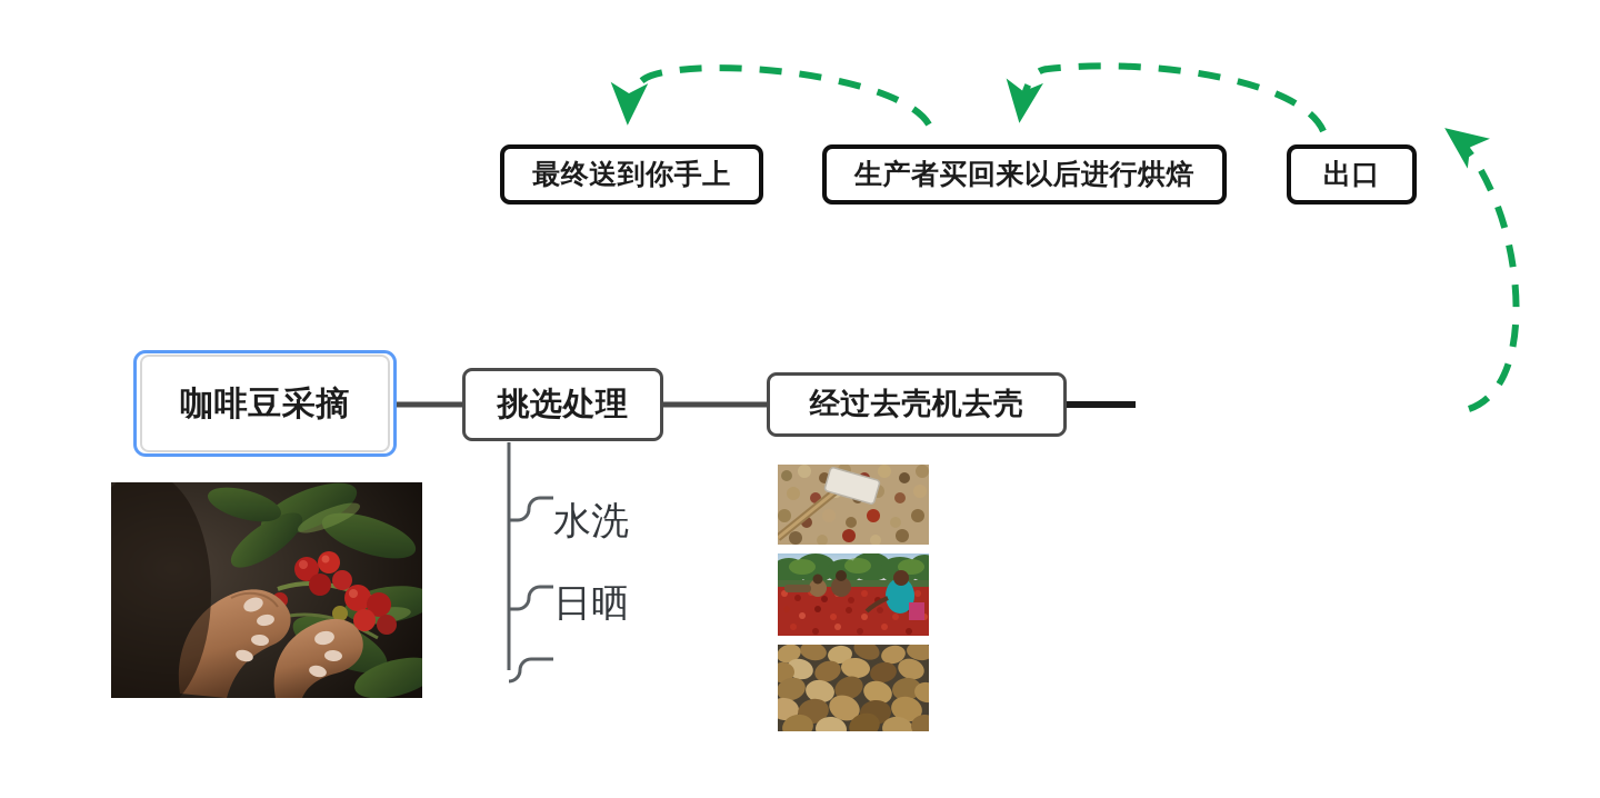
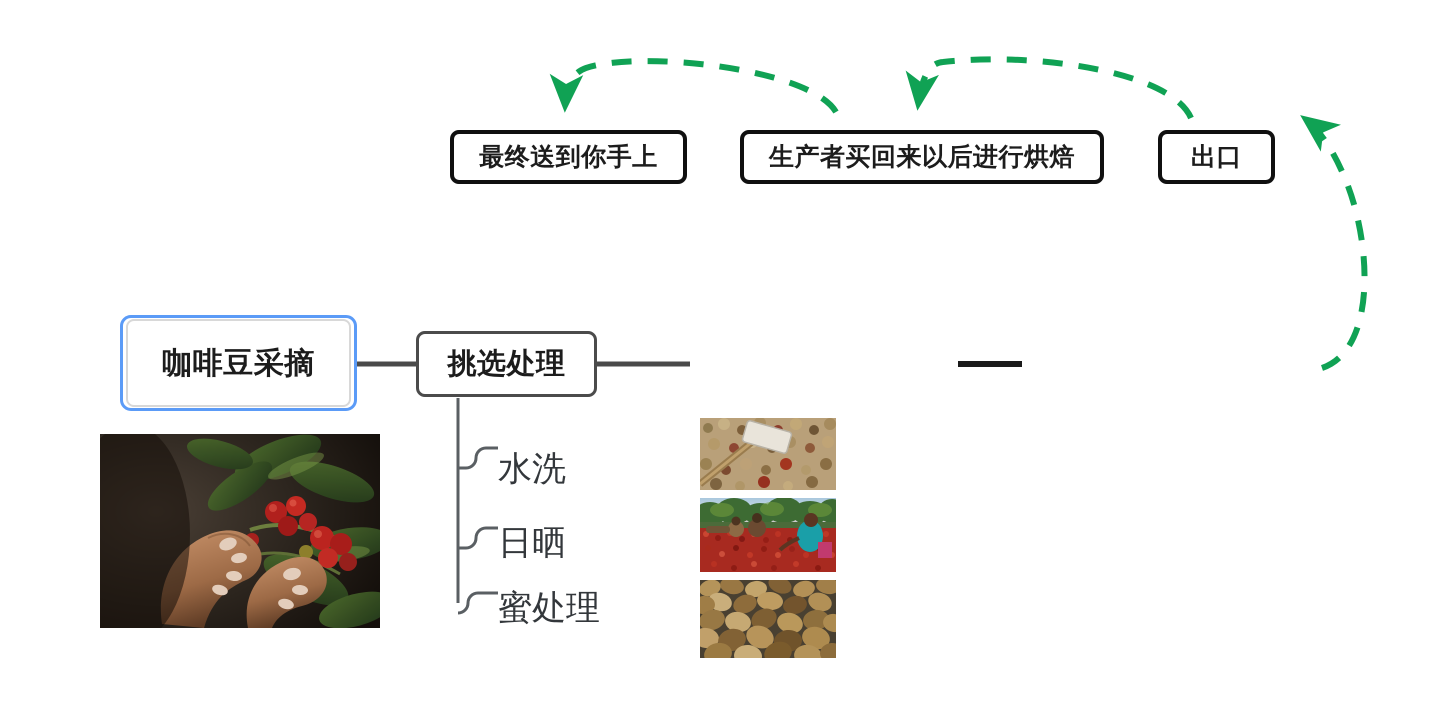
  最终送到你手上
  生产者买回来以后进行烘焙
  出口
  咖啡豆采摘
  挑选处理
- 经过去壳机去壳
  水洗
  日晒
+ 蜜处理
